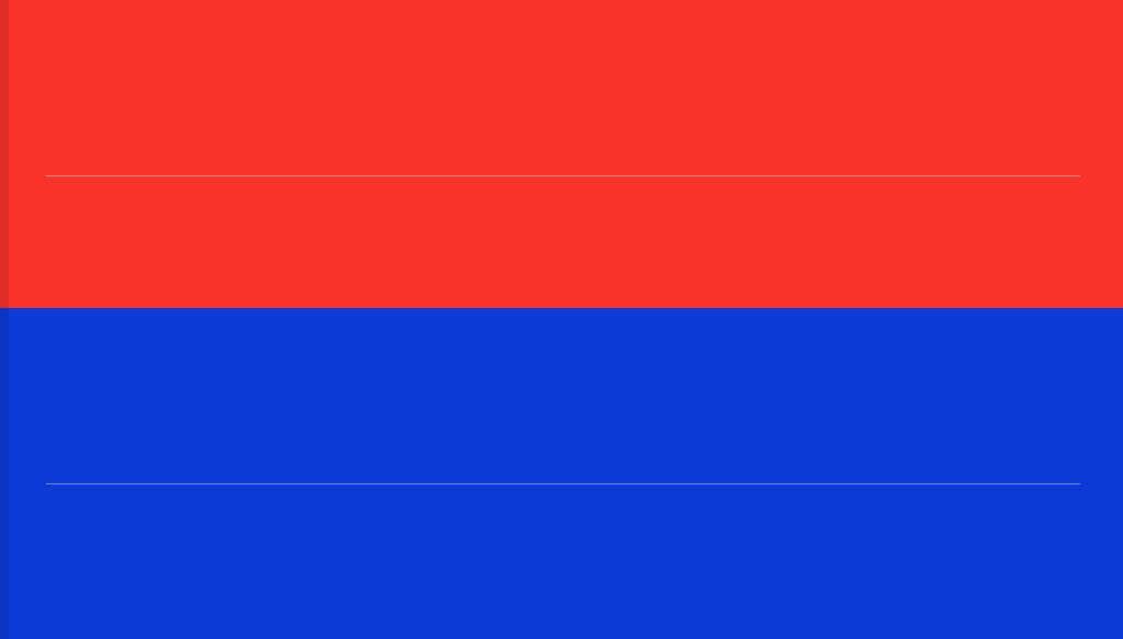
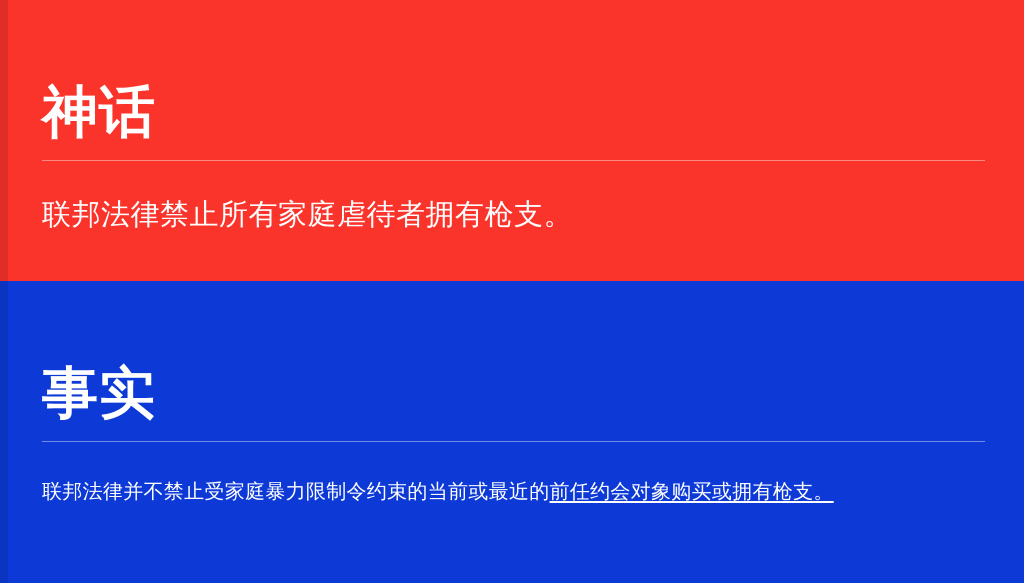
+ 神话
+ 联邦法律禁止所有家庭虐待者拥有枪支。
+ 事实
+ 联邦法律并不禁止受家庭暴力限制令约束的当前或最近的前任约会对象购买或拥有枪支。
